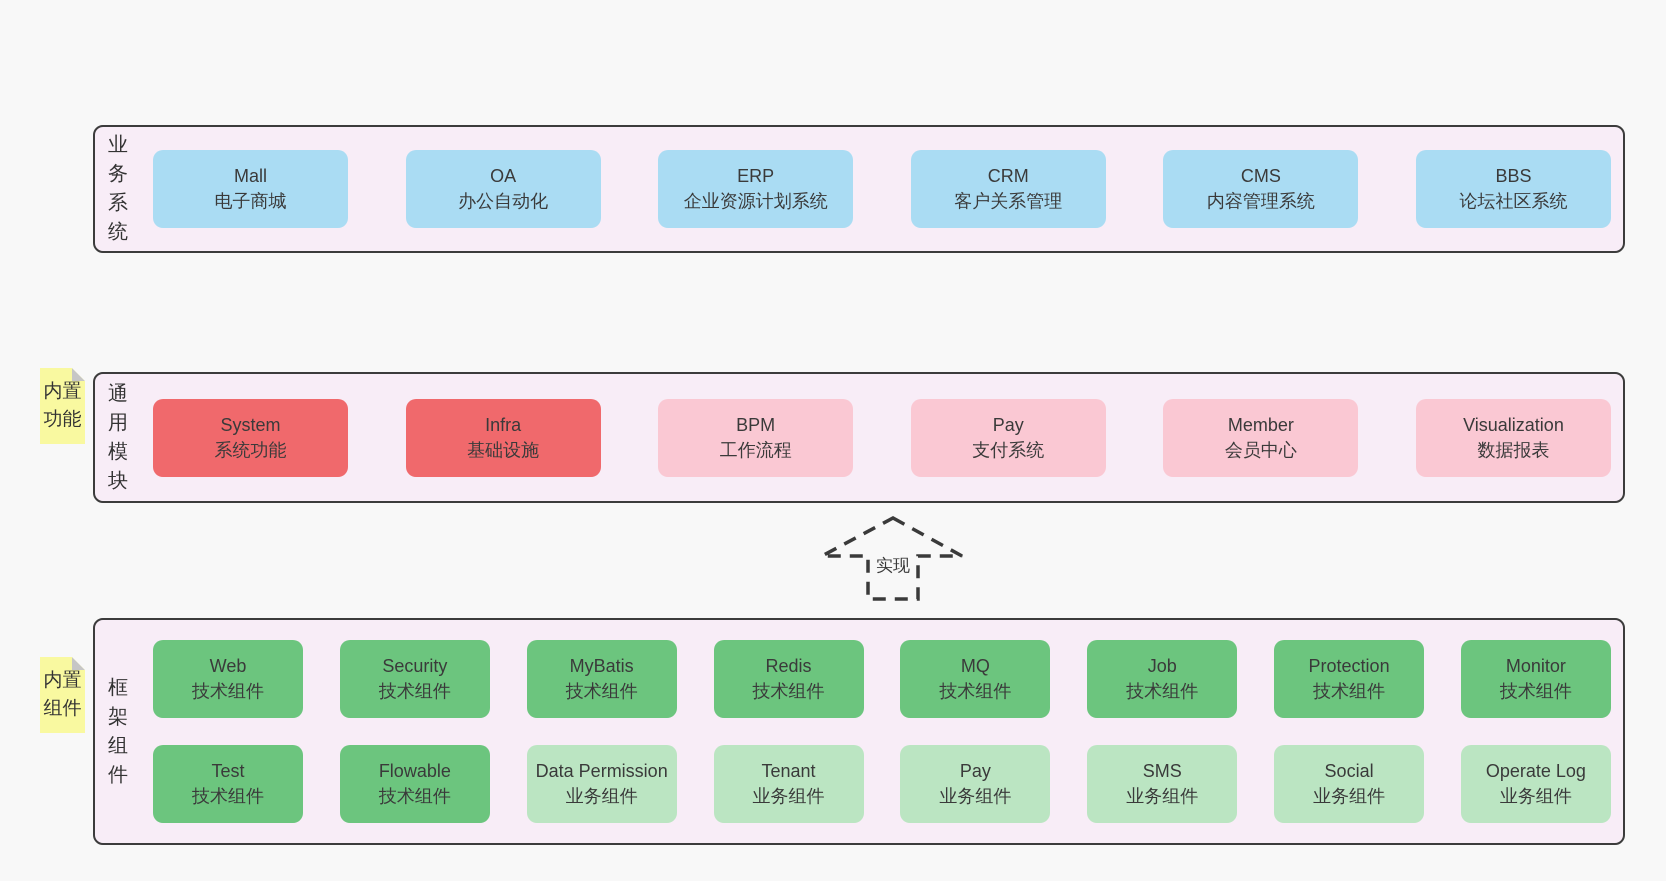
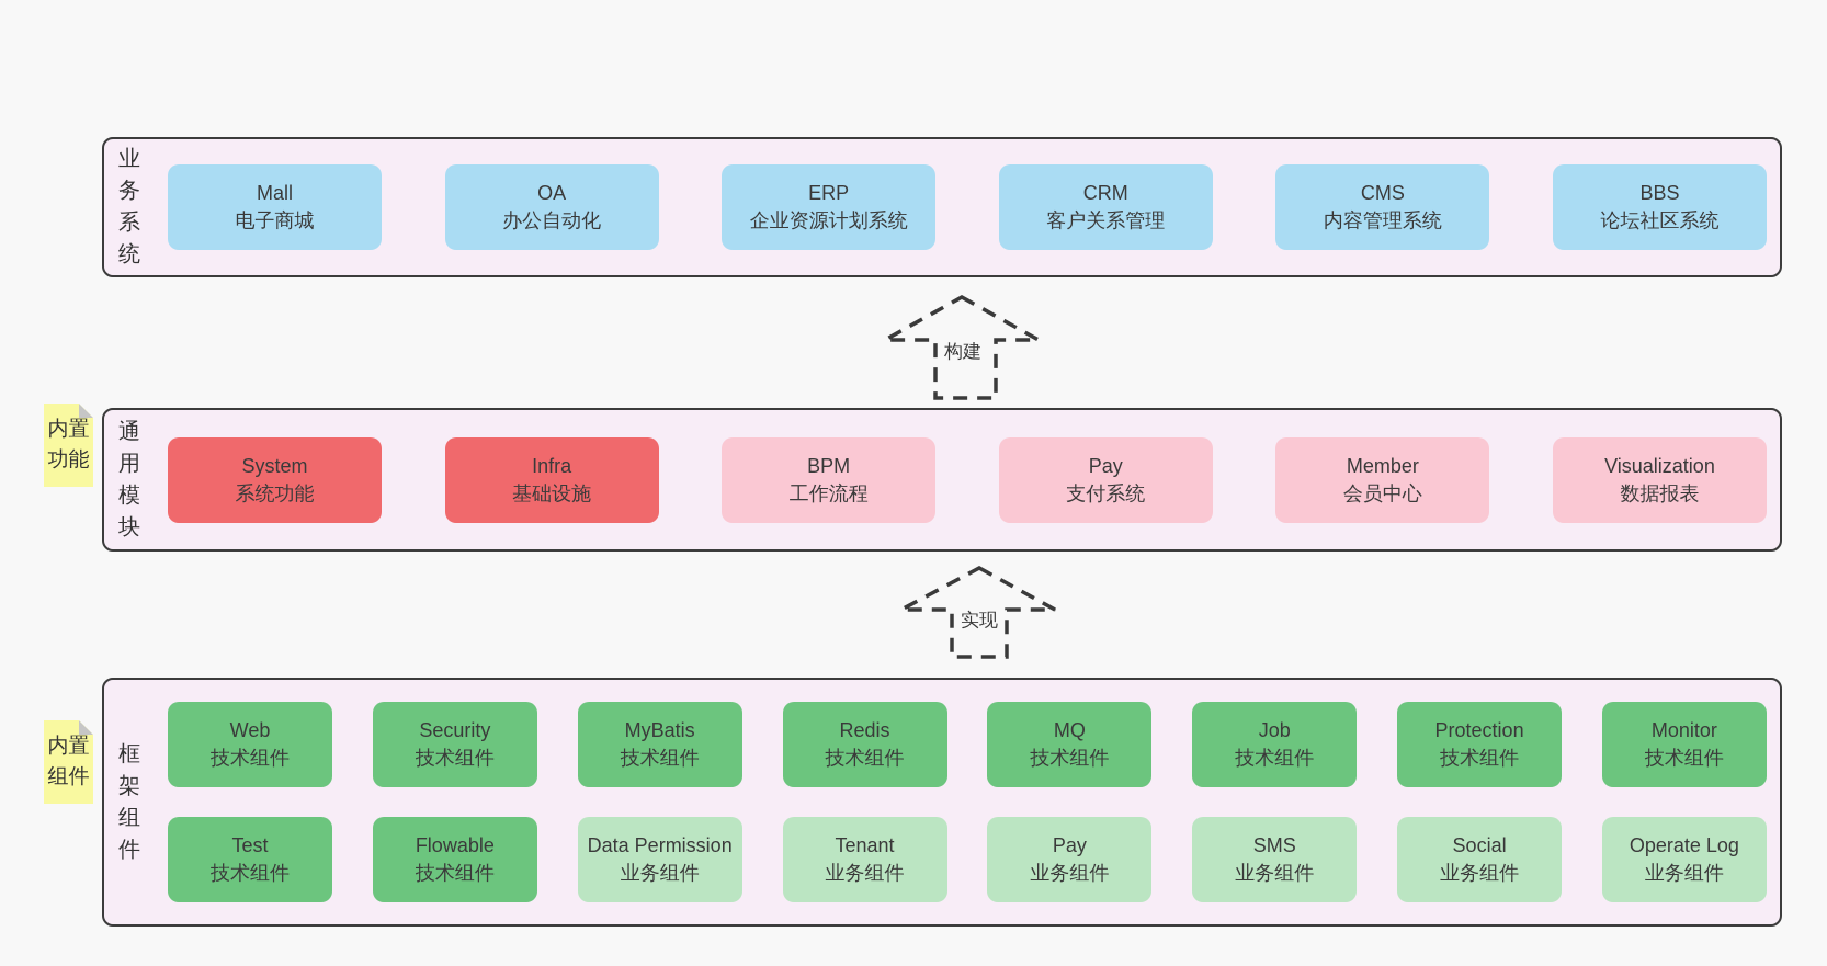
  业务系统
  Mall
  电子商城
  OA
  办公自动化
  ERP
  企业资源计划系统
  CRM
  客户关系管理
  CMS
  内容管理系统
  BBS
  论坛社区系统
+ 构建
  内置功能
  通用模块
  System
  系统功能
  Infra
  基础设施
  BPM
  工作流程
  Pay
  支付系统
  Member
  会员中心
  Visualization
  数据报表
  实现
  内置组件
  框架组件
  Web
  技术组件
  Security
  技术组件
  MyBatis
  技术组件
  Redis
  技术组件
  MQ
  技术组件
  Job
  技术组件
  Protection
  技术组件
  Monitor
  技术组件
  Test
  技术组件
  Flowable
  技术组件
  Data Permission
  业务组件
  Tenant
  业务组件
  Pay
  业务组件
  SMS
  业务组件
  Social
  业务组件
  Operate Log
  业务组件
